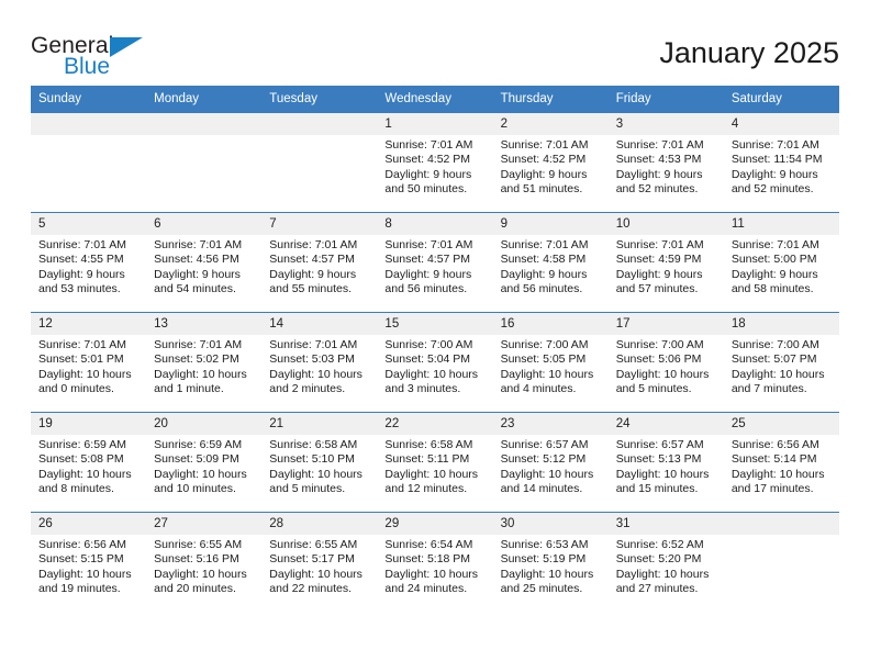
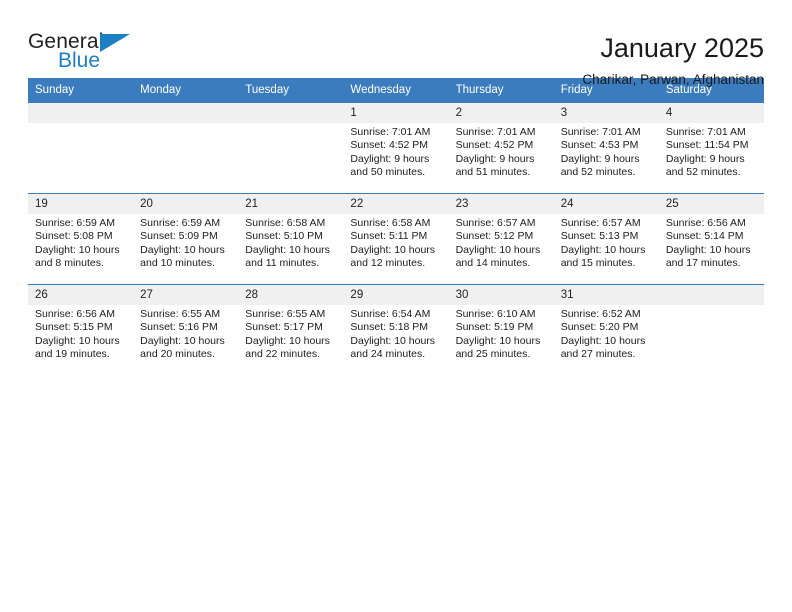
  General
  Blue
  January 2025
+ Charikar, Parwan, Afghanistan
  Sunday	Monday	Tuesday	Wednesday	Thursday	Friday	Saturday
  			1Sunrise: 7:01 AMSunset: 4:52 PMDaylight: 9 hoursand 50 minutes.	2Sunrise: 7:01 AMSunset: 4:52 PMDaylight: 9 hoursand 51 minutes.	3Sunrise: 7:01 AMSunset: 4:53 PMDaylight: 9 hoursand 52 minutes.	4Sunrise: 7:01 AMSunset: 11:54 PMDaylight: 9 hoursand 52 minutes.
- 5Sunrise: 7:01 AMSunset: 4:55 PMDaylight: 9 hoursand 53 minutes.	6Sunrise: 7:01 AMSunset: 4:56 PMDaylight: 9 hoursand 54 minutes.	7Sunrise: 7:01 AMSunset: 4:57 PMDaylight: 9 hoursand 55 minutes.	8Sunrise: 7:01 AMSunset: 4:57 PMDaylight: 9 hoursand 56 minutes.	9Sunrise: 7:01 AMSunset: 4:58 PMDaylight: 9 hoursand 56 minutes.	10Sunrise: 7:01 AMSunset: 4:59 PMDaylight: 9 hoursand 57 minutes.	11Sunrise: 7:01 AMSunset: 5:00 PMDaylight: 9 hoursand 58 minutes.
- 12Sunrise: 7:01 AMSunset: 5:01 PMDaylight: 10 hoursand 0 minutes.	13Sunrise: 7:01 AMSunset: 5:02 PMDaylight: 10 hoursand 1 minute.	14Sunrise: 7:01 AMSunset: 5:03 PMDaylight: 10 hoursand 2 minutes.	15Sunrise: 7:00 AMSunset: 5:04 PMDaylight: 10 hoursand 3 minutes.	16Sunrise: 7:00 AMSunset: 5:05 PMDaylight: 10 hoursand 4 minutes.	17Sunrise: 7:00 AMSunset: 5:06 PMDaylight: 10 hoursand 5 minutes.	18Sunrise: 7:00 AMSunset: 5:07 PMDaylight: 10 hoursand 7 minutes.
- 19Sunrise: 6:59 AMSunset: 5:08 PMDaylight: 10 hoursand 8 minutes.	20Sunrise: 6:59 AMSunset: 5:09 PMDaylight: 10 hoursand 10 minutes.	21Sunrise: 6:58 AMSunset: 5:10 PMDaylight: 10 hoursand 5 minutes.	22Sunrise: 6:58 AMSunset: 5:11 PMDaylight: 10 hoursand 12 minutes.	23Sunrise: 6:57 AMSunset: 5:12 PMDaylight: 10 hoursand 14 minutes.	24Sunrise: 6:57 AMSunset: 5:13 PMDaylight: 10 hoursand 15 minutes.	25Sunrise: 6:56 AMSunset: 5:14 PMDaylight: 10 hoursand 17 minutes.
+ 19Sunrise: 6:59 AMSunset: 5:08 PMDaylight: 10 hoursand 8 minutes.	20Sunrise: 6:59 AMSunset: 5:09 PMDaylight: 10 hoursand 10 minutes.	21Sunrise: 6:58 AMSunset: 5:10 PMDaylight: 10 hoursand 11 minutes.	22Sunrise: 6:58 AMSunset: 5:11 PMDaylight: 10 hoursand 12 minutes.	23Sunrise: 6:57 AMSunset: 5:12 PMDaylight: 10 hoursand 14 minutes.	24Sunrise: 6:57 AMSunset: 5:13 PMDaylight: 10 hoursand 15 minutes.	25Sunrise: 6:56 AMSunset: 5:14 PMDaylight: 10 hoursand 17 minutes.
- 26Sunrise: 6:56 AMSunset: 5:15 PMDaylight: 10 hoursand 19 minutes.	27Sunrise: 6:55 AMSunset: 5:16 PMDaylight: 10 hoursand 20 minutes.	28Sunrise: 6:55 AMSunset: 5:17 PMDaylight: 10 hoursand 22 minutes.	29Sunrise: 6:54 AMSunset: 5:18 PMDaylight: 10 hoursand 24 minutes.	30Sunrise: 6:53 AMSunset: 5:19 PMDaylight: 10 hoursand 25 minutes.	31Sunrise: 6:52 AMSunset: 5:20 PMDaylight: 10 hoursand 27 minutes.
+ 26Sunrise: 6:56 AMSunset: 5:15 PMDaylight: 10 hoursand 19 minutes.	27Sunrise: 6:55 AMSunset: 5:16 PMDaylight: 10 hoursand 20 minutes.	28Sunrise: 6:55 AMSunset: 5:17 PMDaylight: 10 hoursand 22 minutes.	29Sunrise: 6:54 AMSunset: 5:18 PMDaylight: 10 hoursand 24 minutes.	30Sunrise: 6:10 AMSunset: 5:19 PMDaylight: 10 hoursand 25 minutes.	31Sunrise: 6:52 AMSunset: 5:20 PMDaylight: 10 hoursand 27 minutes.
